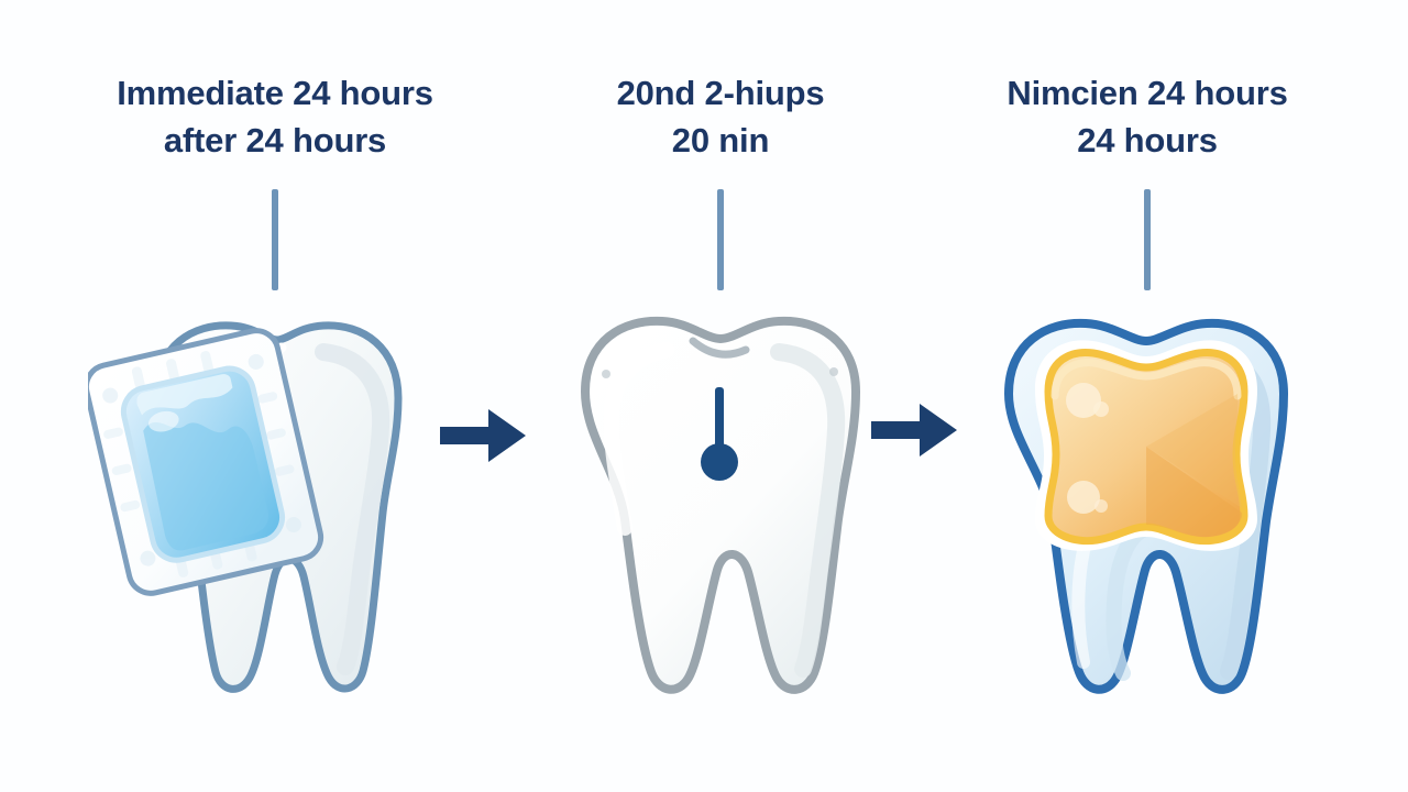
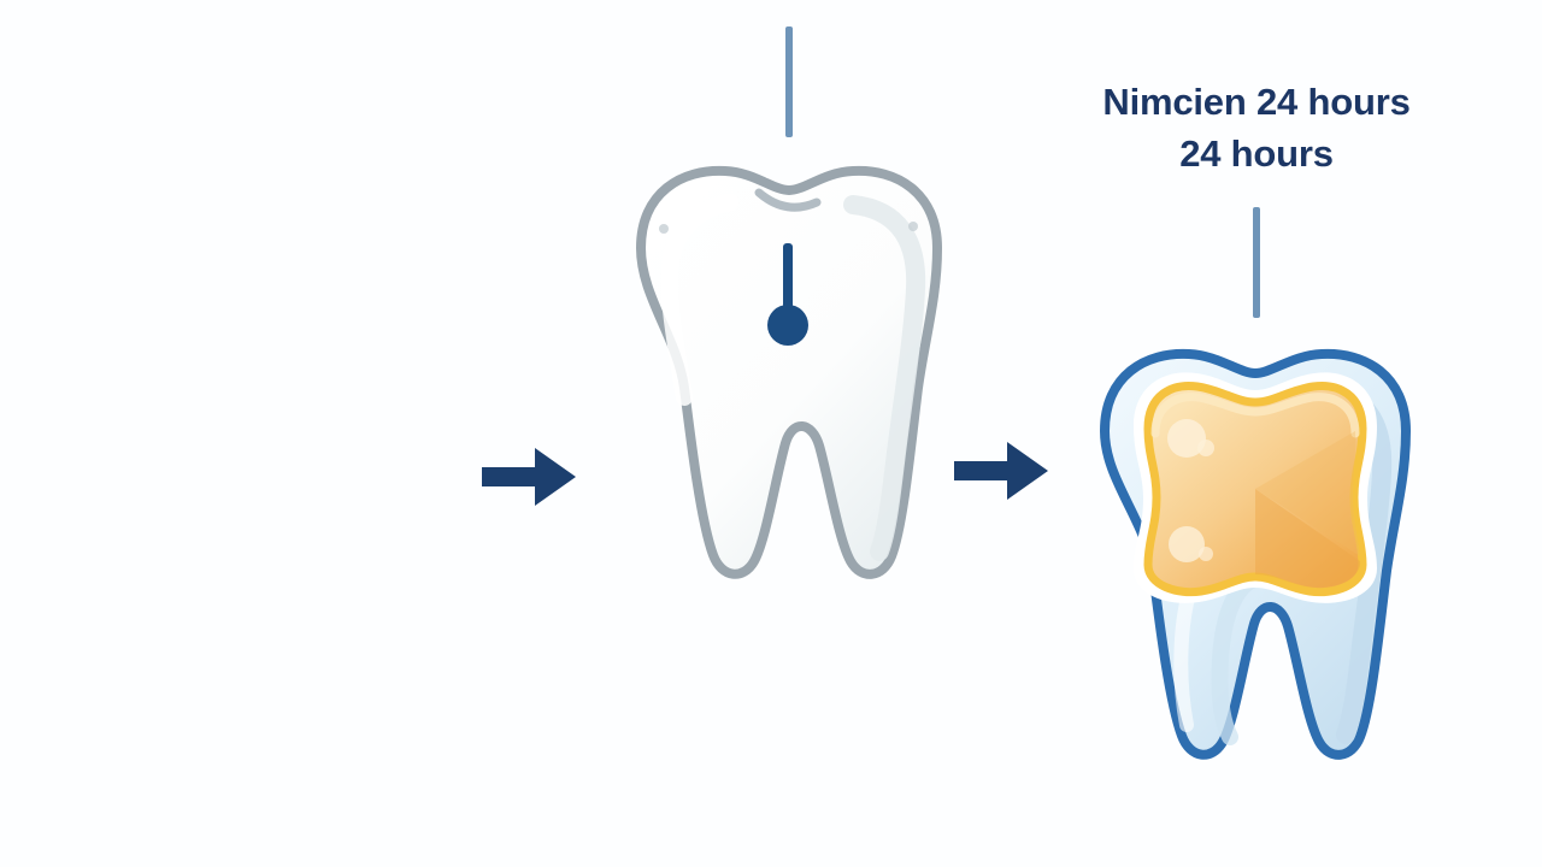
- Immediate 24 hours
- after 24 hours
- 20nd 2-hiups
- 20 nin
  Nimcien 24 hours
  24 hours
